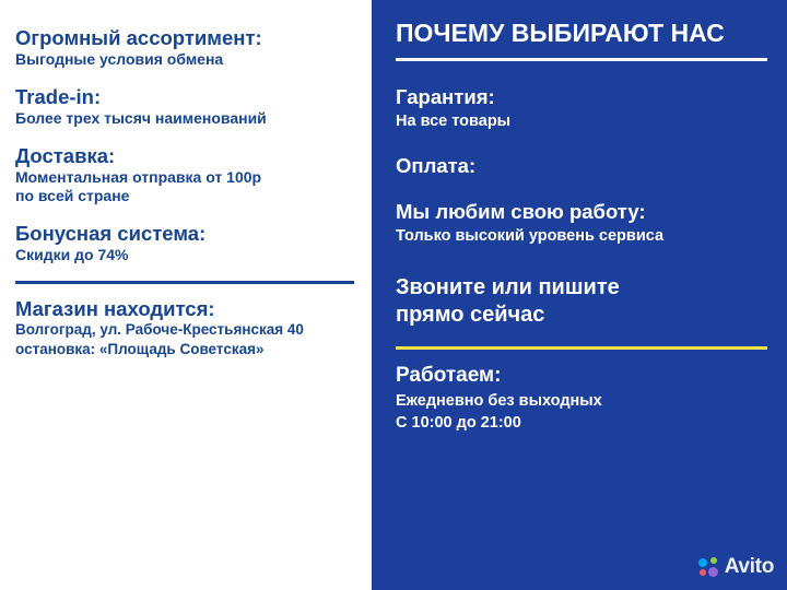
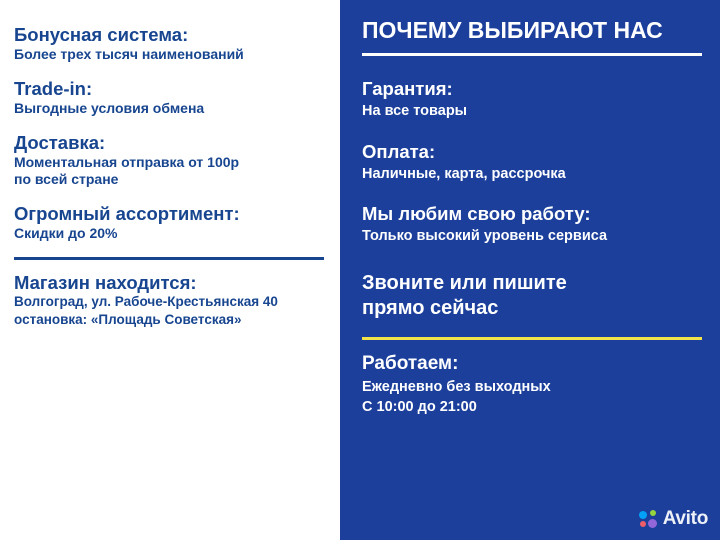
- Огромный ассортимент:
+ Бонусная система:
- Выгодные условия обмена
+ Более трех тысяч наименований
  Trade-in:
- Более трех тысяч наименований
+ Выгодные условия обмена
  Доставка:
  Моментальная отправка от 100р
  по всей стране
- Бонусная система:
+ Огромный ассортимент:
- Скидки до 74%
+ Скидки до 20%
  Магазин находится:
  Волгоград, ул. Рабоче-Крестьянская 40
  остановка: «Площадь Советская»
  ПОЧЕМУ ВЫБИРАЮТ НАС
  Гарантия:
  На все товары
  Оплата:
+ Наличные, карта, рассрочка
  Мы любим свою работу:
  Только высокий уровень сервиса
  Звоните или пишите
  прямо сейчас
  Работаем:
  Ежедневно без выходных
  С 10:00 до 21:00
  Avito
